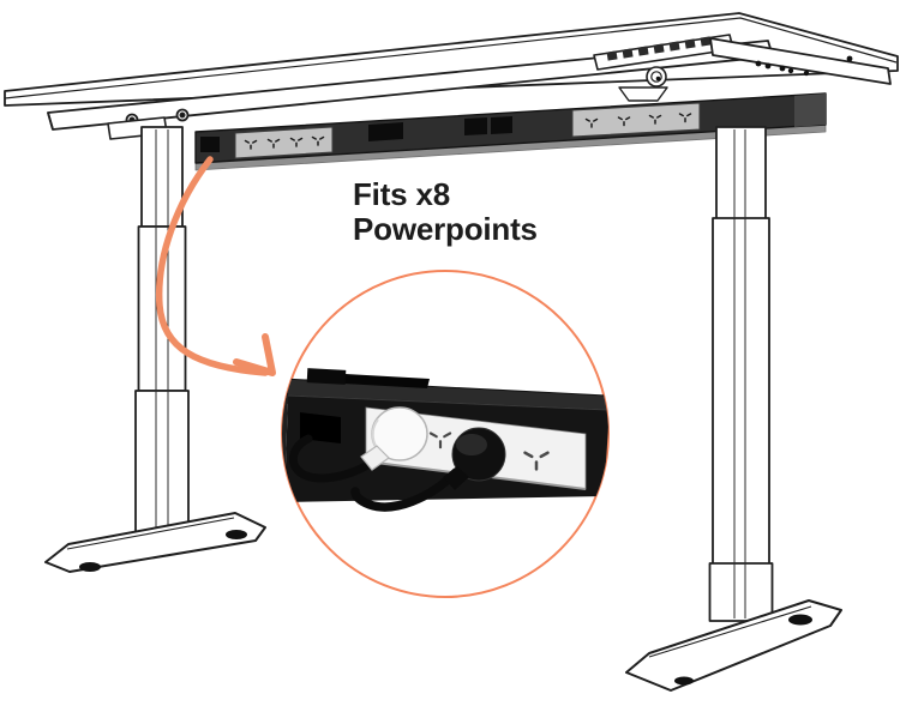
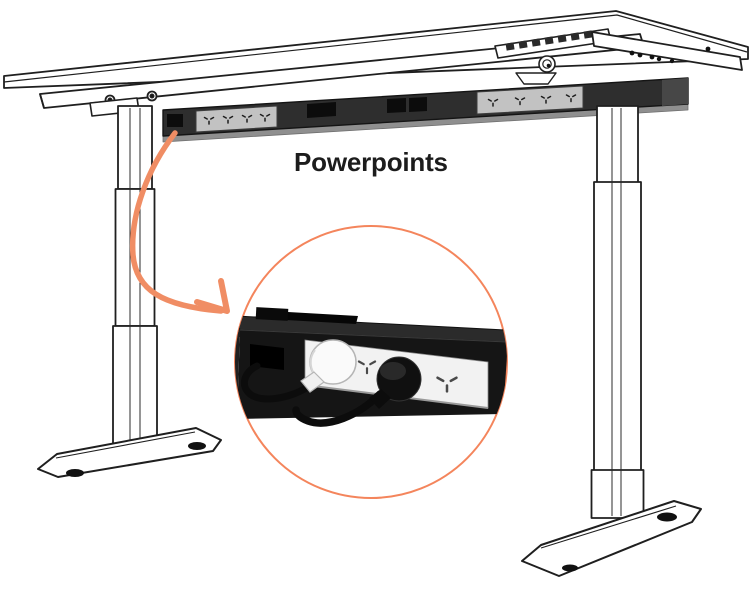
- Fits x8
  Powerpoints
